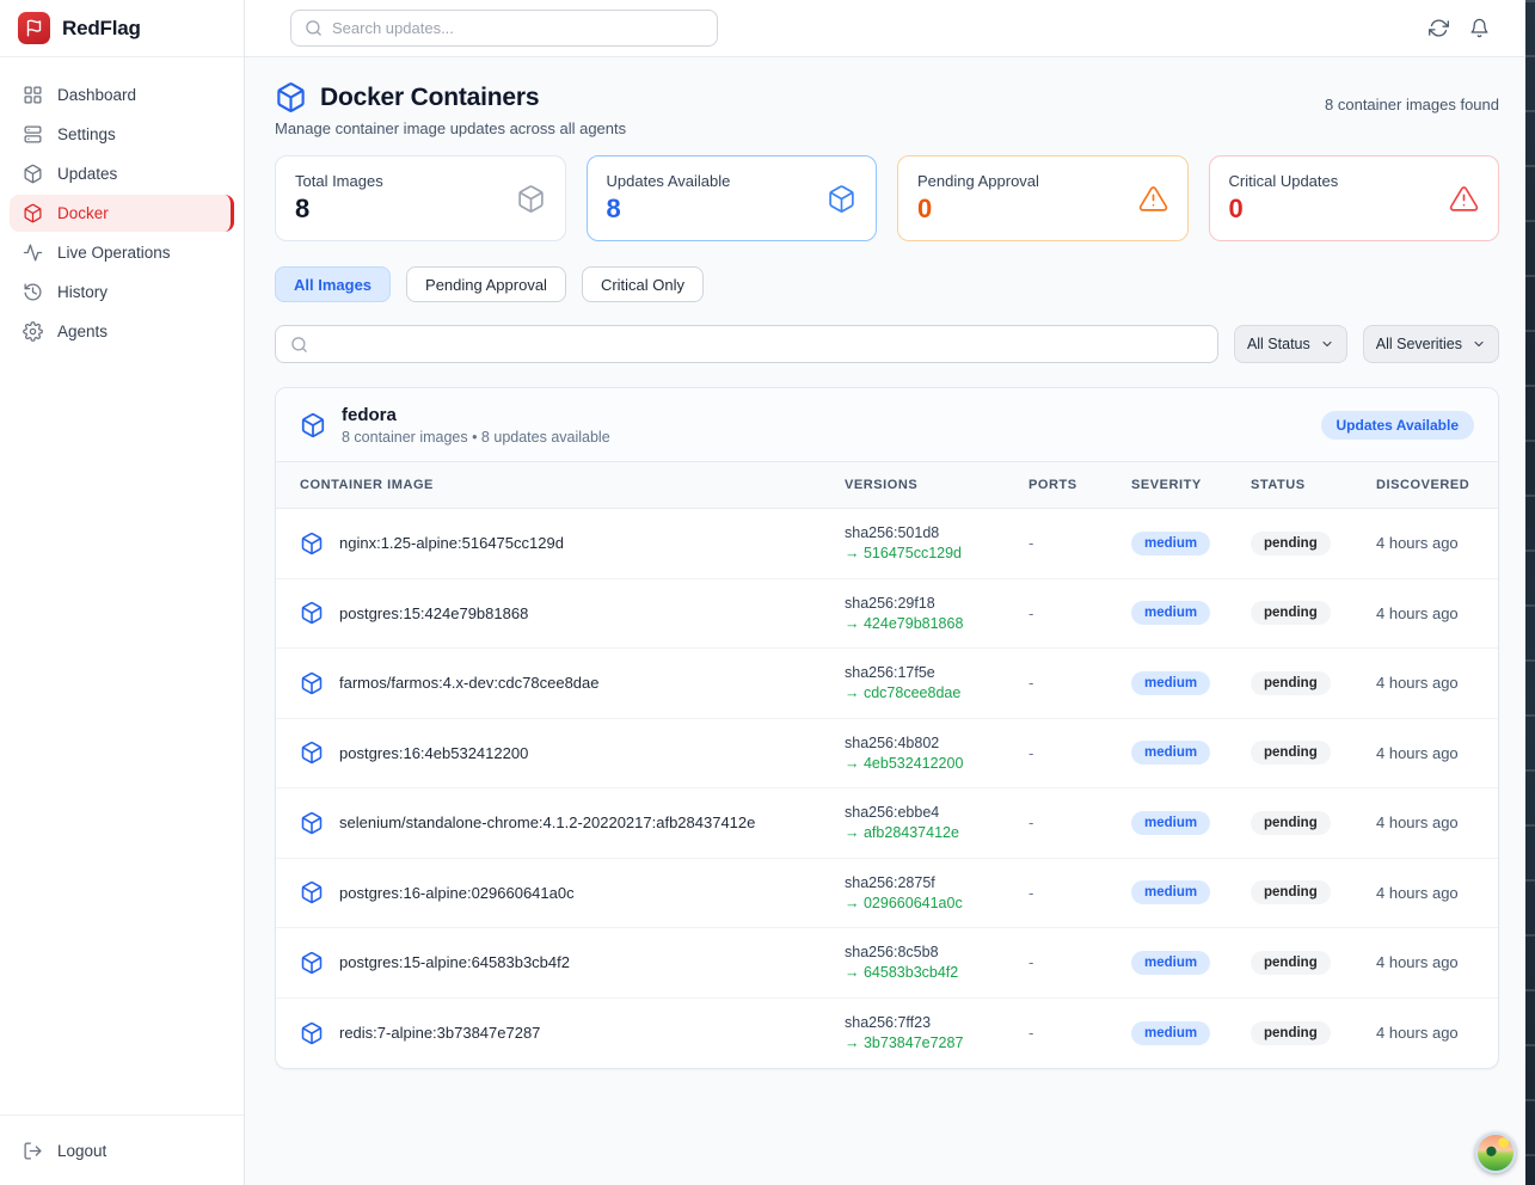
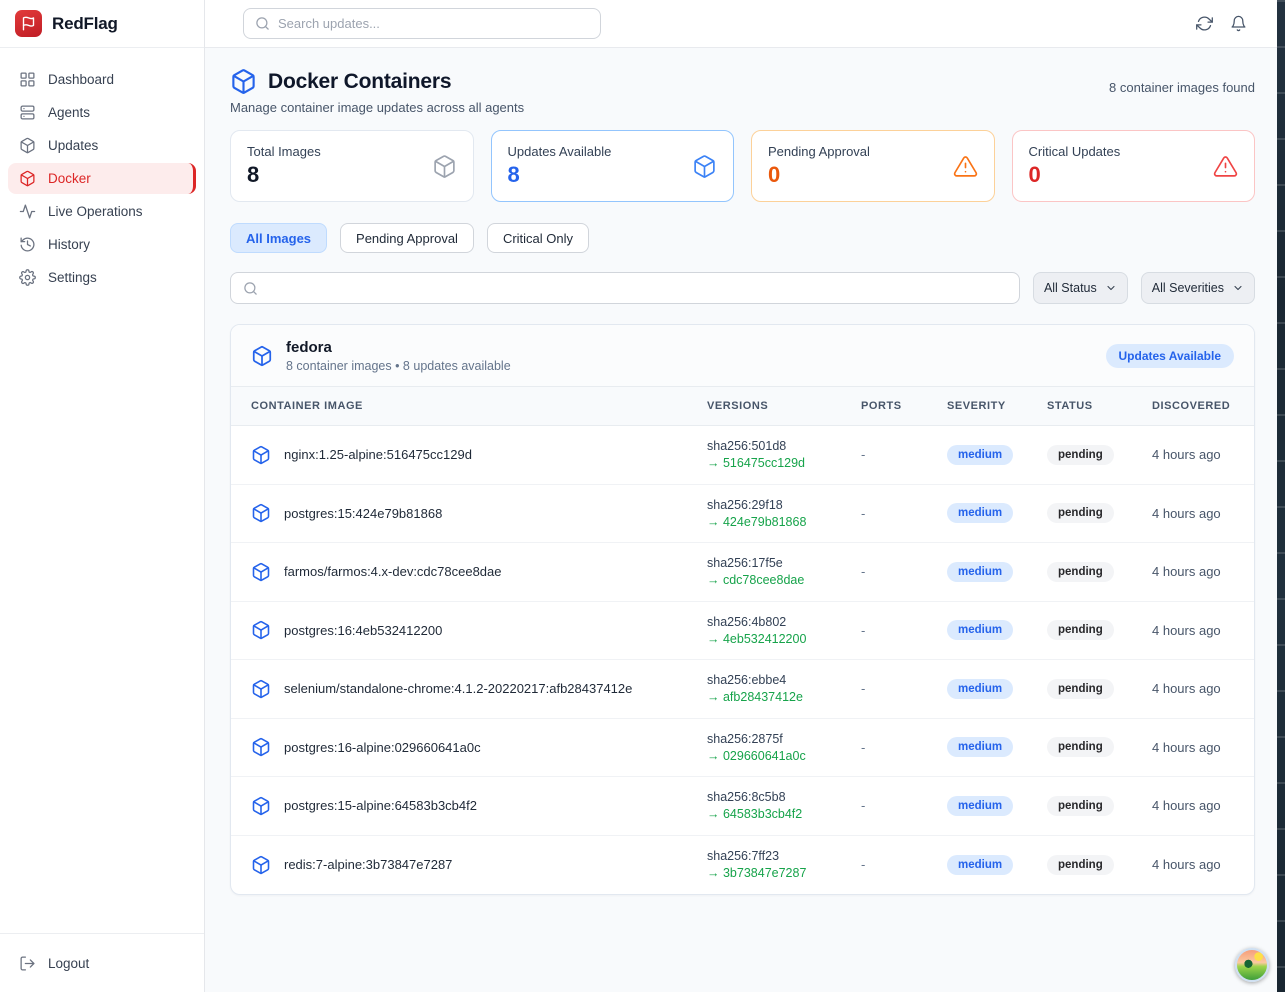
  RedFlag
  Dashboard
- Settings
+ Agents
  Updates
  Docker
  Live Operations
  History
- Agents
+ Settings
  Logout
  Search updates...
  Docker Containers
  8 container images found
  Manage container image updates across all agents
  Total Images
  8
  Updates Available
  8
  Pending Approval
  0
  Critical Updates
  0
  All Images
  Pending Approval
  Critical Only
  All Status
  All Severities
  fedora
  8 container images • 8 updates available
  Updates Available
  CONTAINER IMAGE
  VERSIONS
  PORTS
  SEVERITY
  STATUS
  DISCOVERED
  nginx:1.25-alpine:516475cc129d
  sha256:501d8
  → 516475cc129d
  -
  medium
  pending
  4 hours ago
  postgres:15:424e79b81868
  sha256:29f18
  → 424e79b81868
  -
  medium
  pending
  4 hours ago
  farmos/farmos:4.x-dev:cdc78cee8dae
  sha256:17f5e
  → cdc78cee8dae
  -
  medium
  pending
  4 hours ago
  postgres:16:4eb532412200
  sha256:4b802
  → 4eb532412200
  -
  medium
  pending
  4 hours ago
  selenium/standalone-chrome:4.1.2-20220217:afb28437412e
  sha256:ebbe4
  → afb28437412e
  -
  medium
  pending
  4 hours ago
  postgres:16-alpine:029660641a0c
  sha256:2875f
  → 029660641a0c
  -
  medium
  pending
  4 hours ago
  postgres:15-alpine:64583b3cb4f2
  sha256:8c5b8
  → 64583b3cb4f2
  -
  medium
  pending
  4 hours ago
  redis:7-alpine:3b73847e7287
  sha256:7ff23
  → 3b73847e7287
  -
  medium
  pending
  4 hours ago
